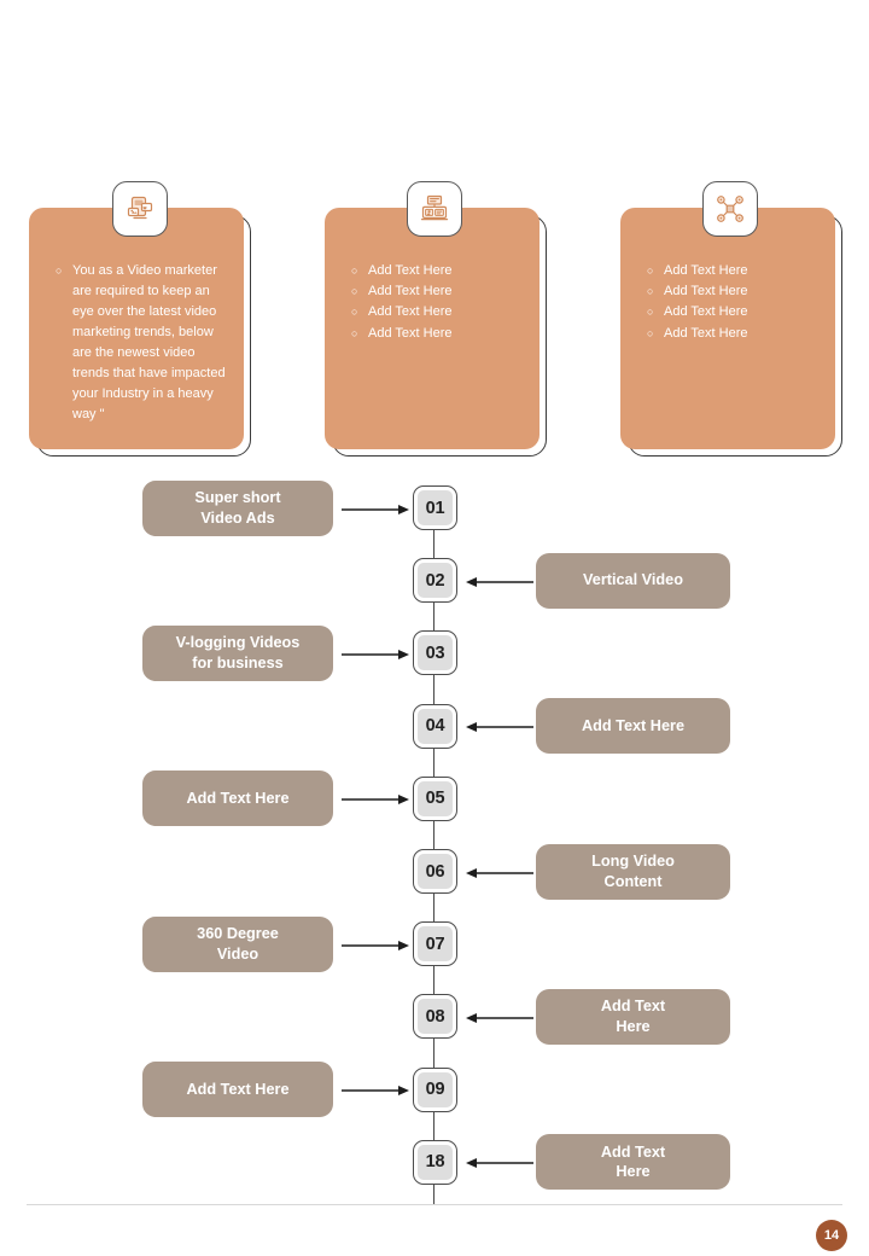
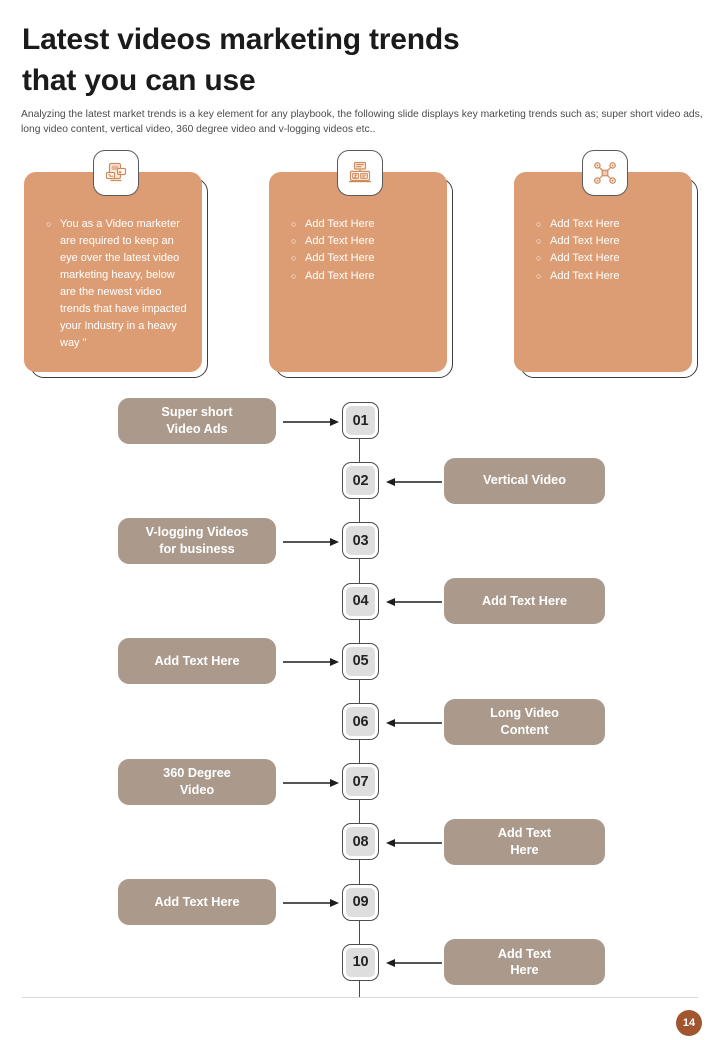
+ Latest videos marketing trends
+ that you can use
+ Analyzing the latest market trends is a key element for any playbook, the following slide displays key marketing trends such as; super short video ads, long video content, vertical video, 360 degree video and v-logging videos etc..
  ○
- You as a Video marketer are required to keep an eye over the latest video marketing trends, below are the newest video trends that have impacted your Industry in a heavy way "
+ You as a Video marketer are required to keep an eye over the latest video marketing heavy, below are the newest video trends that have impacted your Industry in a heavy way "
  ○
  Add Text Here
  ○
  Add Text Here
  ○
  Add Text Here
  ○
  Add Text Here
  ○
  Add Text Here
  ○
  Add Text Here
  ○
  Add Text Here
  ○
  Add Text Here
  01
  Super short
  Video Ads
  02
  Vertical Video
  03
  V-logging Videos
  for business
  04
  Add Text Here
  05
  Add Text Here
  06
  Long Video
  Content
  07
  360 Degree
  Video
  08
  Add Text
  Here
  09
  Add Text Here
- 18
+ 10
  Add Text
  Here
  14
